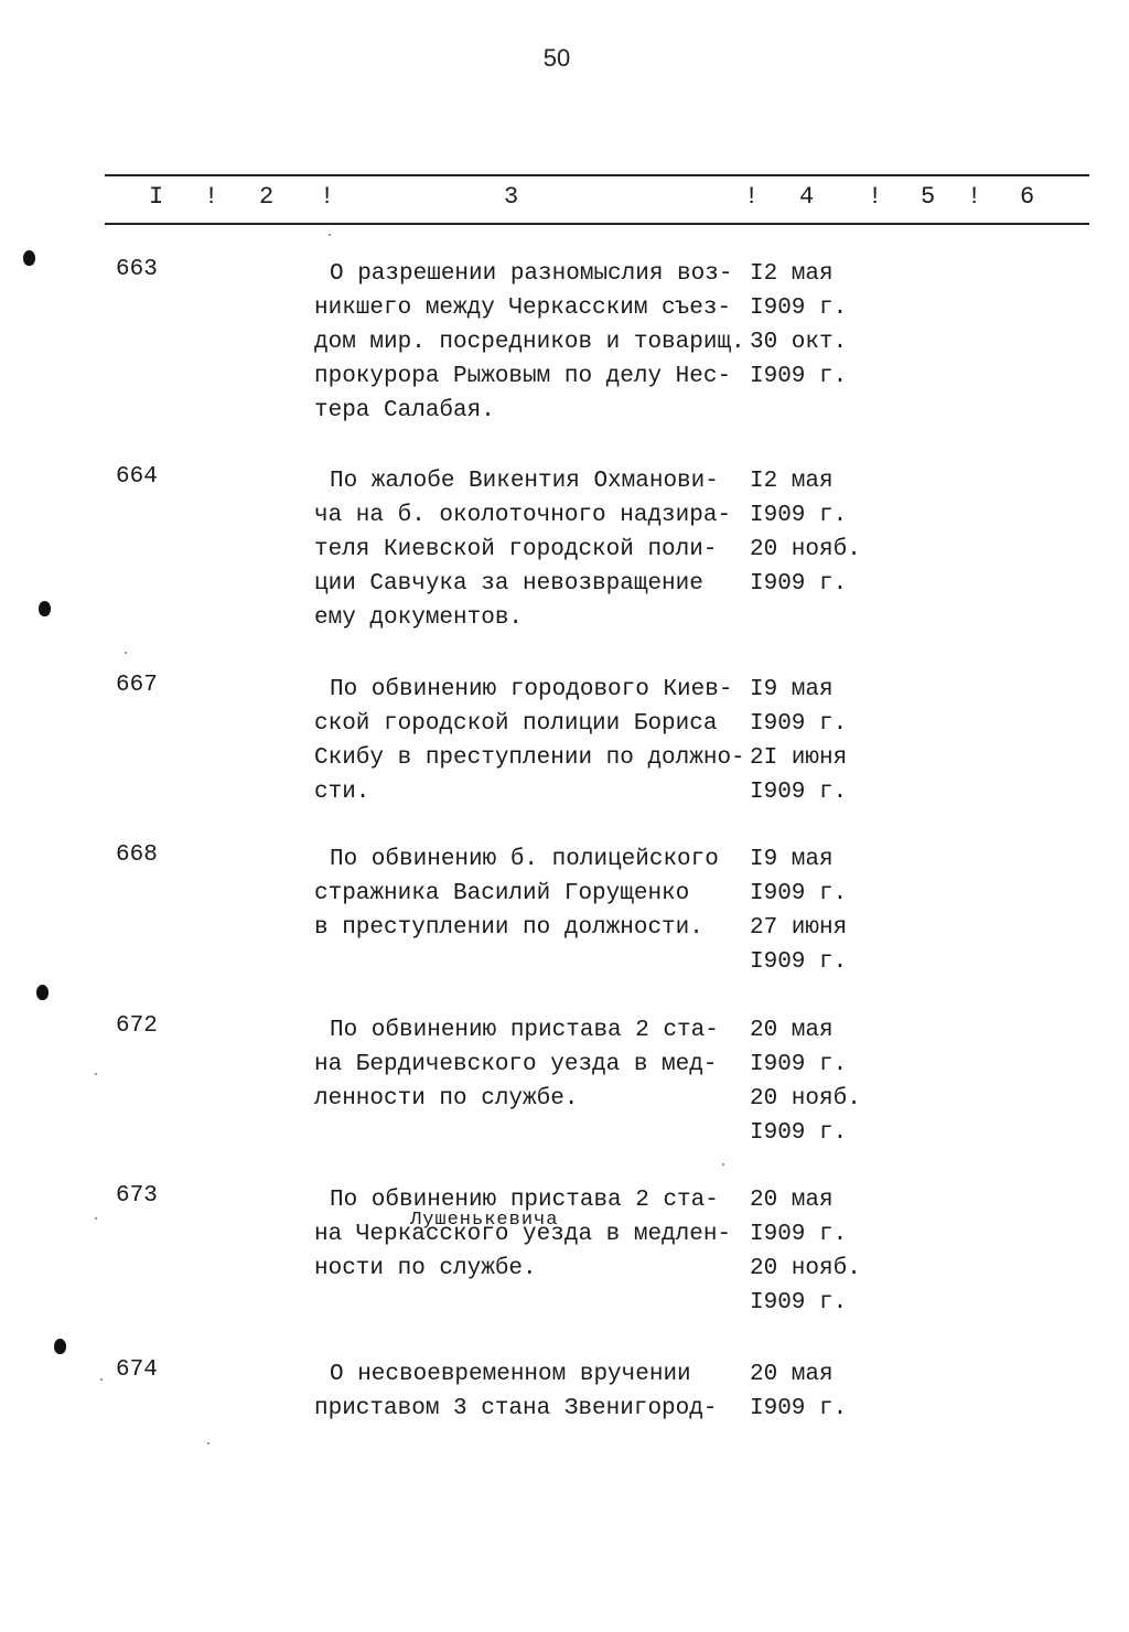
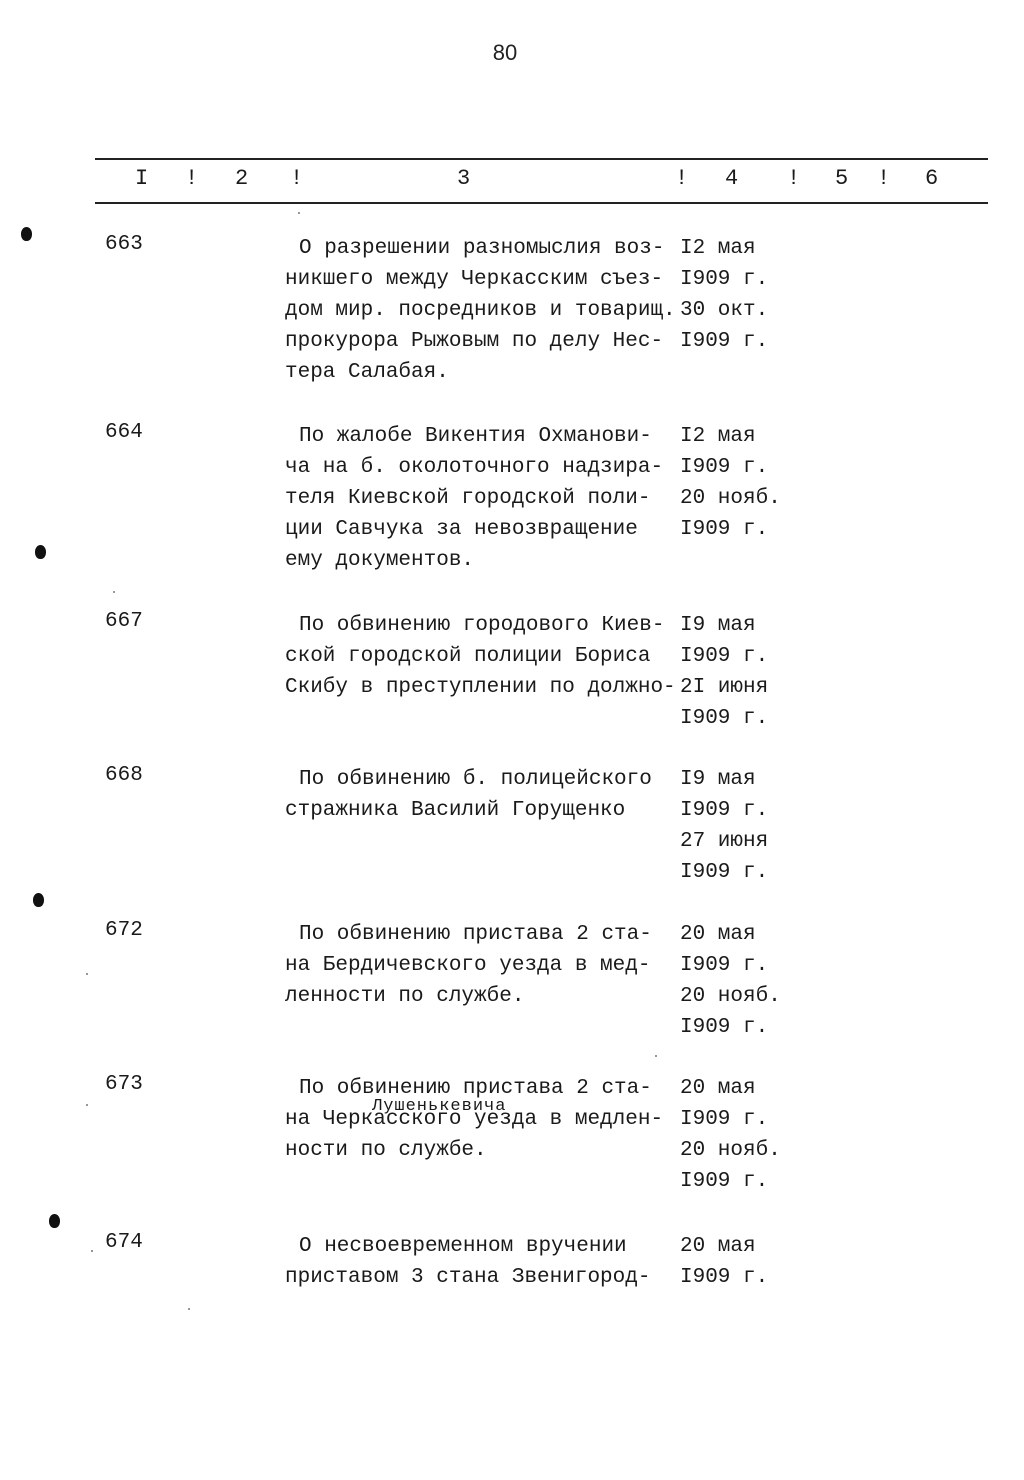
- 50
+ 80
  I
  !
  2
  !
  3
  !
  4
  !
  5
  !
  6
  663
  О разрешении разномыслия воз-
  никшего между Черкасским съез-
  дом мир. посредников и товарищ.
  прокурора Рыжовым по делу Нес-
  тера Салабая.
  I2 мая
  I909 г.
  30 окт.
  I909 г.
  664
  По жалобе Викентия Охманови-
  ча на б. околоточного надзира-
  теля Киевской городской поли-
  ции Савчука за невозвращение
  ему документов.
  I2 мая
  I909 г.
  20 нояб.
  I909 г.
  667
  По обвинению городового Киев-
  ской городской полиции Бориса
  Скибу в преступлении по должно-
- сти.
  I9 мая
  I909 г.
  2I июня
  I909 г.
  668
  По обвинению б. полицейского
  стражника Василий Горущенко
- в преступлении по должности.
  I9 мая
  I909 г.
  27 июня
  I909 г.
  672
  По обвинению пристава 2 ста-
  на Бердичевского уезда в мед-
  ленности по службе.
  20 мая
  I909 г.
  20 нояб.
  I909 г.
  673
  По обвинению пристава 2 ста-
  на Черкасского уезда в медлен-
  ности по службе.
  Лушенькевича
  20 мая
  I909 г.
  20 нояб.
  I909 г.
  674
  О несвоевременном вручении
  приставом 3 стана Звенигород-
  20 мая
  I909 г.
